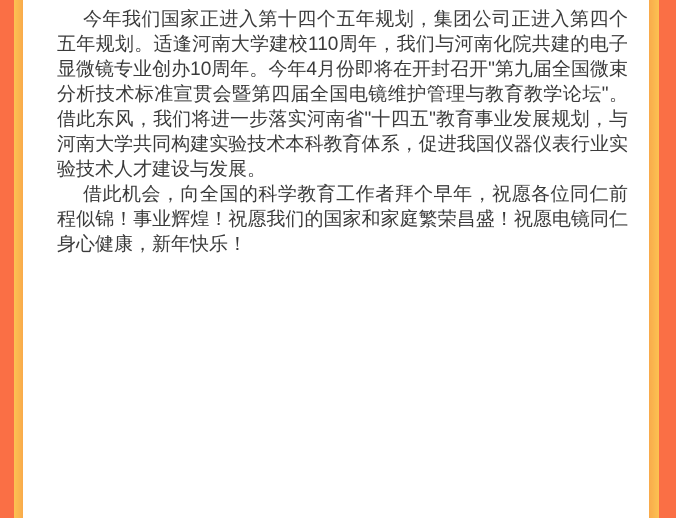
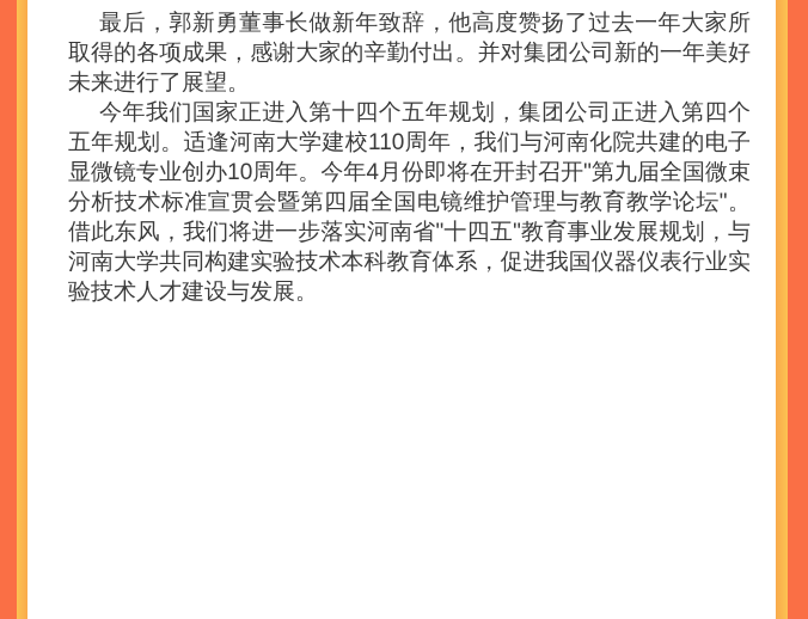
+ 最后，郭新勇董事长做新年致辞，他高度赞扬了过去一年大家所取得的各项成果，感谢大家的辛勤付出。并对集团公司新的一年美好未来进行了展望。
  今年我们国家正进入第十四个五年规划，集团公司正进入第四个五年规划。适逢河南大学建校110周年，我们与河南化院共建的电子显微镜专业创办10周年。今年4月份即将在开封召开"第九届全国微束分析技术标准宣贯会暨第四届全国电镜维护管理与教育教学论坛"。借此东风，我们将进一步落实河南省"十四五"教育事业发展规划，与河南大学共同构建实验技术本科教育体系，促进我国仪器仪表行业实验技术人才建设与发展。
- 借此机会，向全国的科学教育工作者拜个早年，祝愿各位同仁前程似锦！事业辉煌！祝愿我们的国家和家庭繁荣昌盛！祝愿电镜同仁身心健康，新年快乐！
